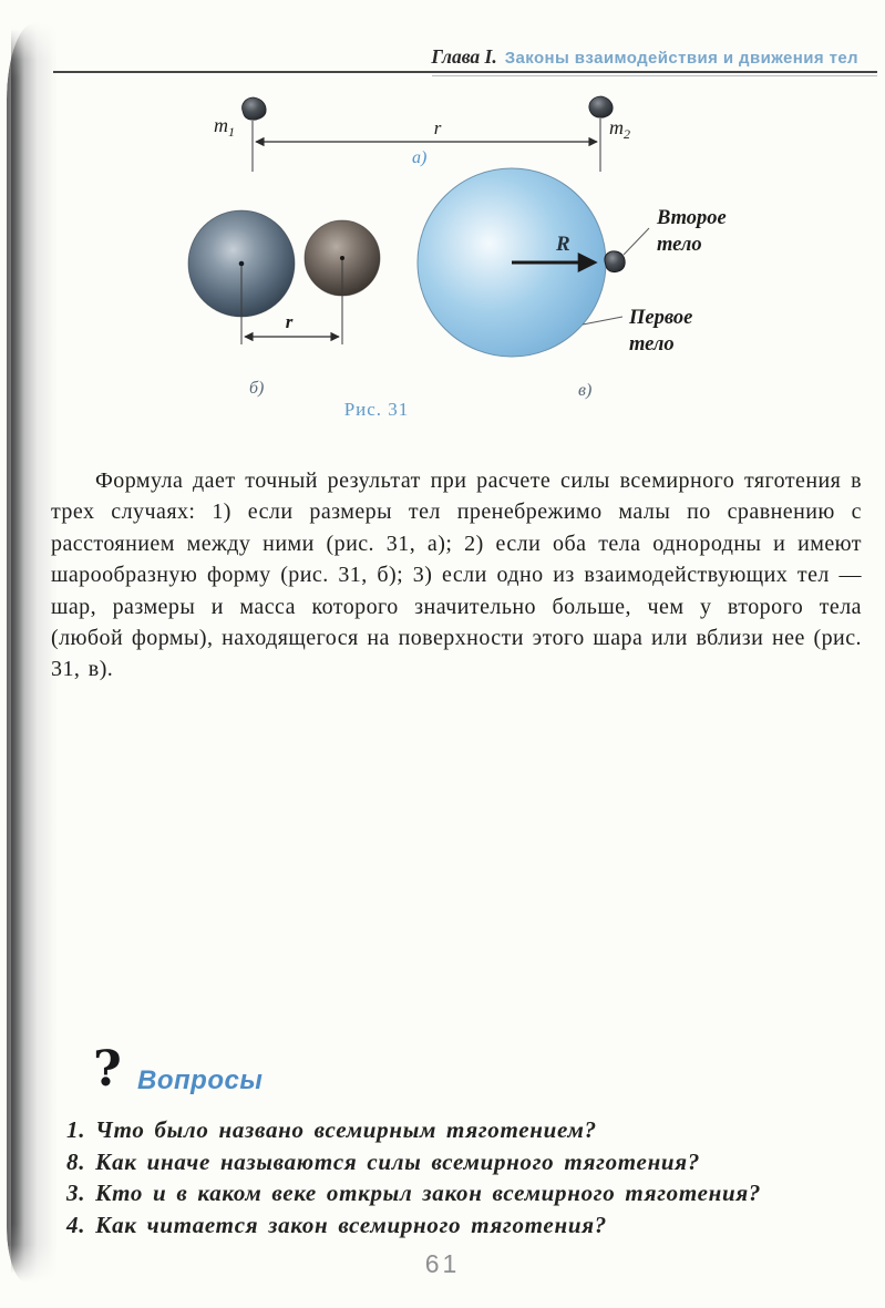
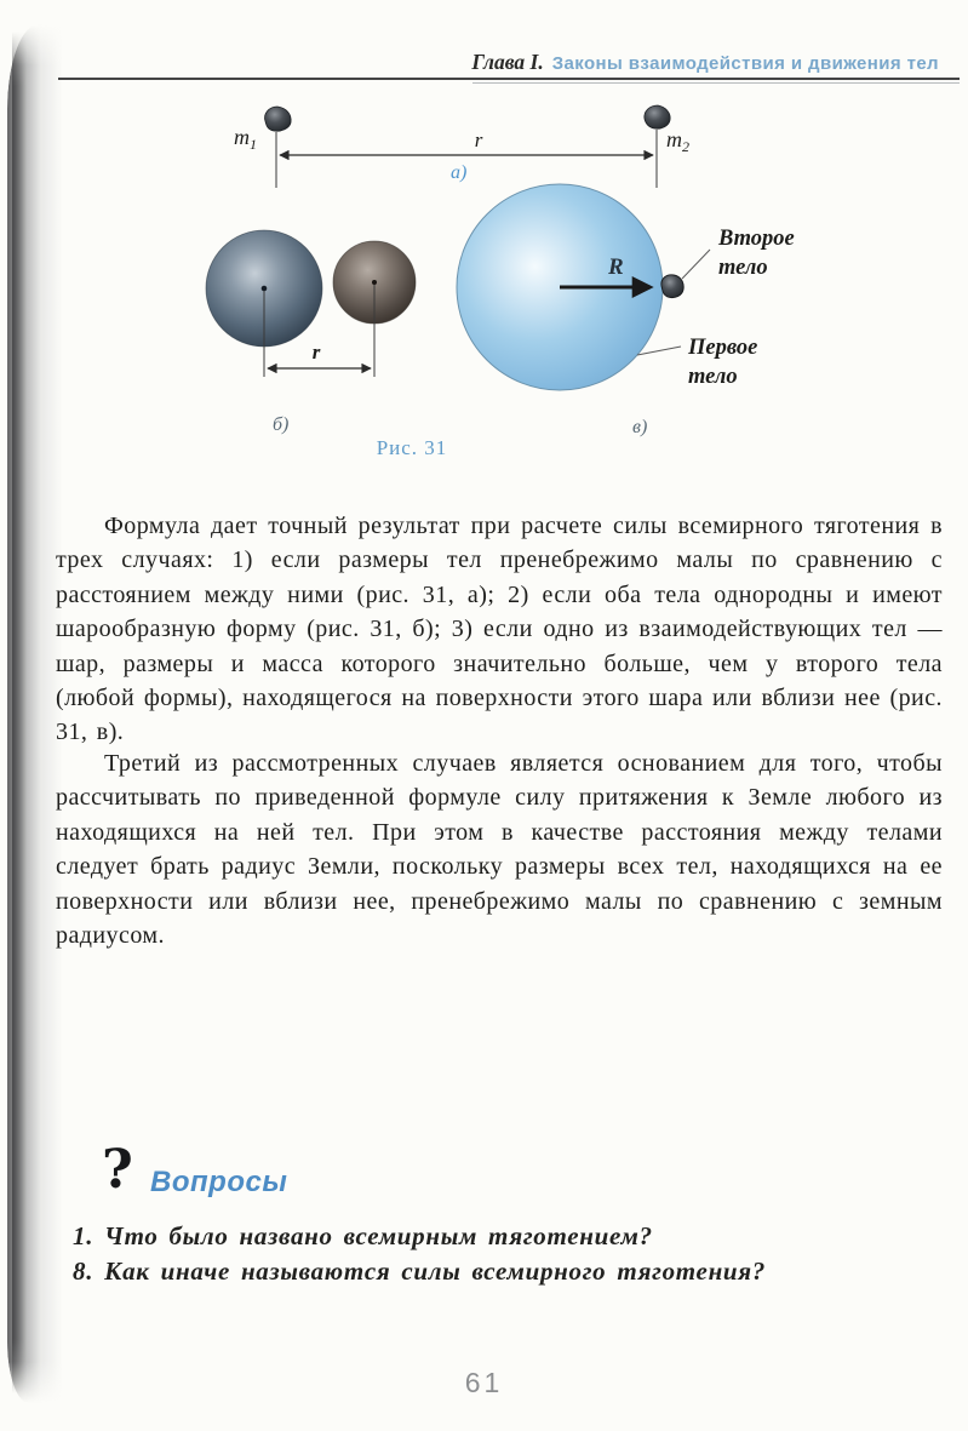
  Глава I. Законы взаимодействия и движения тел
  m1
  m2
  r
  а)
  r
  б)
  R
  Второе
  тело
  Первое
  тело
  в)
  Рис. 31
  Формула дает точный результат при расчете силы всемирного тяготения в трех случаях: 1) если размеры тел пренебрежимо малы по сравнению с расстоянием между ними (рис. 31, а); 2) если оба тела однородны и имеют шарообразную форму (рис. 31, б); 3) если одно из взаимодействующих тел — шар, размеры и масса которого значительно больше, чем у второго тела (любой формы), находящегося на поверхности этого шара или вблизи нее (рис. 31, в).
+ Третий из рассмотренных случаев является основанием для того, чтобы рассчитывать по приведенной формуле силу притяжения к Земле любого из находящихся на ней тел. При этом в качестве расстояния между телами следует брать радиус Земли, поскольку размеры всех тел, находящихся на ее поверхности или вблизи нее, пренебрежимо малы по сравнению с земным радиусом.
  ?
  Вопросы
  1. Что было названо всемирным тяготением?
  8. Как иначе называются силы всемирного тяготения?
- 3. Кто и в каком веке открыл закон всемирного тяготения?
- 4. Как читается закон всемирного тяготения?
  61
